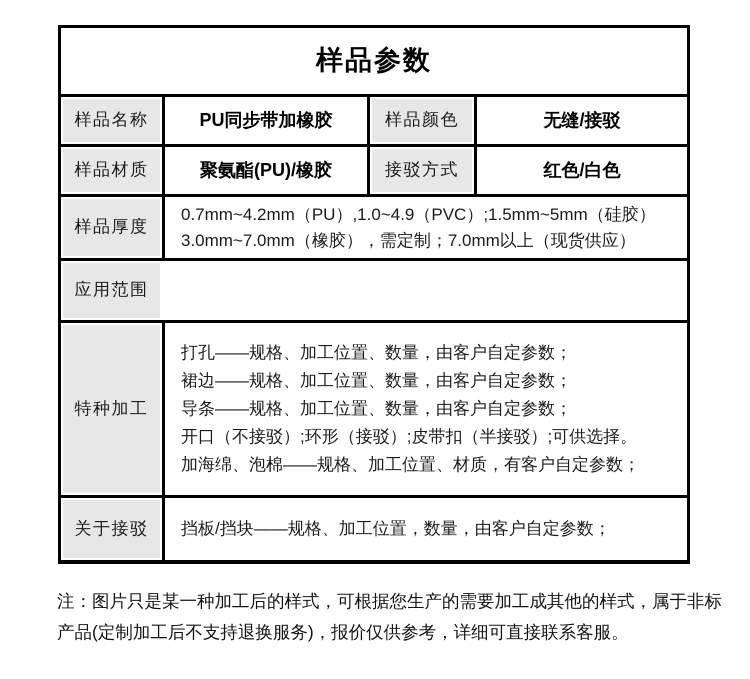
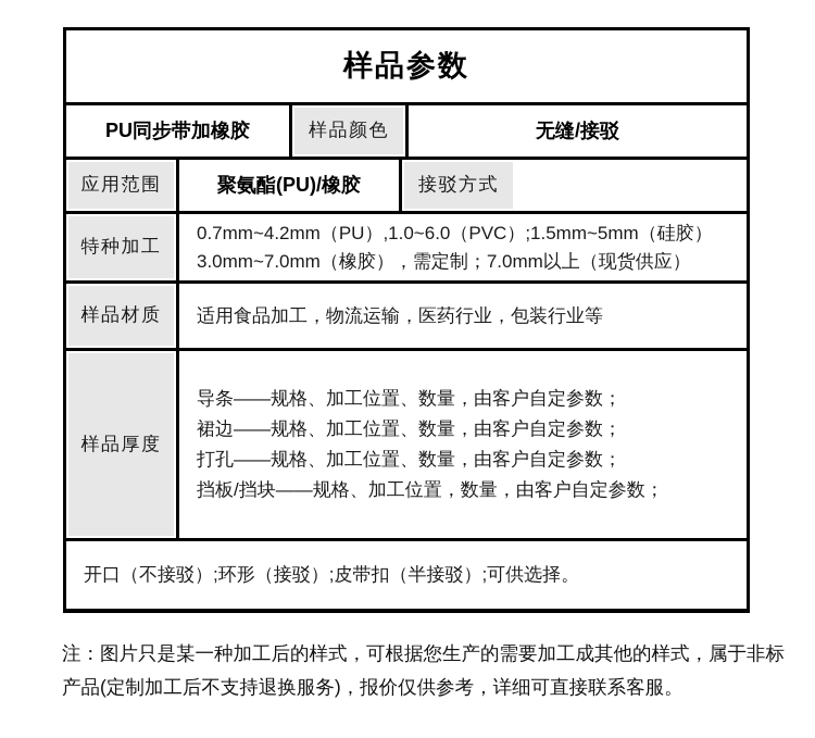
  样品参数
- 样品名称
  PU同步带加橡胶
  样品颜色
  无缝/接驳
- 样品材质
+ 应用范围
  聚氨酯(PU)/橡胶
  接驳方式
- 红色/白色
- 样品厚度
+ 特种加工
- 0.7mm~4.2mm（PU）,1.0~4.9（PVC）;1.5mm~5mm（硅胶）
+ 0.7mm~4.2mm（PU）,1.0~6.0（PVC）;1.5mm~5mm（硅胶）
  3.0mm~7.0mm（橡胶），需定制；7.0mm以上（现货供应）
- 应用范围
+ 样品材质
+ 适用食品加工，物流运输，医药行业，包装行业等
- 特种加工
+ 样品厚度
- 打孔——规格、加工位置、数量，由客户自定参数；
+ 导条——规格、加工位置、数量，由客户自定参数；
  裙边——规格、加工位置、数量，由客户自定参数；
- 导条——规格、加工位置、数量，由客户自定参数；
+ 打孔——规格、加工位置、数量，由客户自定参数；
- 开口（不接驳）;环形（接驳）;皮带扣（半接驳）;可供选择。
+ 挡板/挡块——规格、加工位置，数量，由客户自定参数；
- 加海绵、泡棉——规格、加工位置、材质，有客户自定参数；
- 关于接驳
- 挡板/挡块——规格、加工位置，数量，由客户自定参数；
+ 开口（不接驳）;环形（接驳）;皮带扣（半接驳）;可供选择。
  注：图片只是某一种加工后的样式，可根据您生产的需要加工成其他的样式，属于非标
  产品(定制加工后不支持退换服务)，报价仅供参考，详细可直接联系客服。
